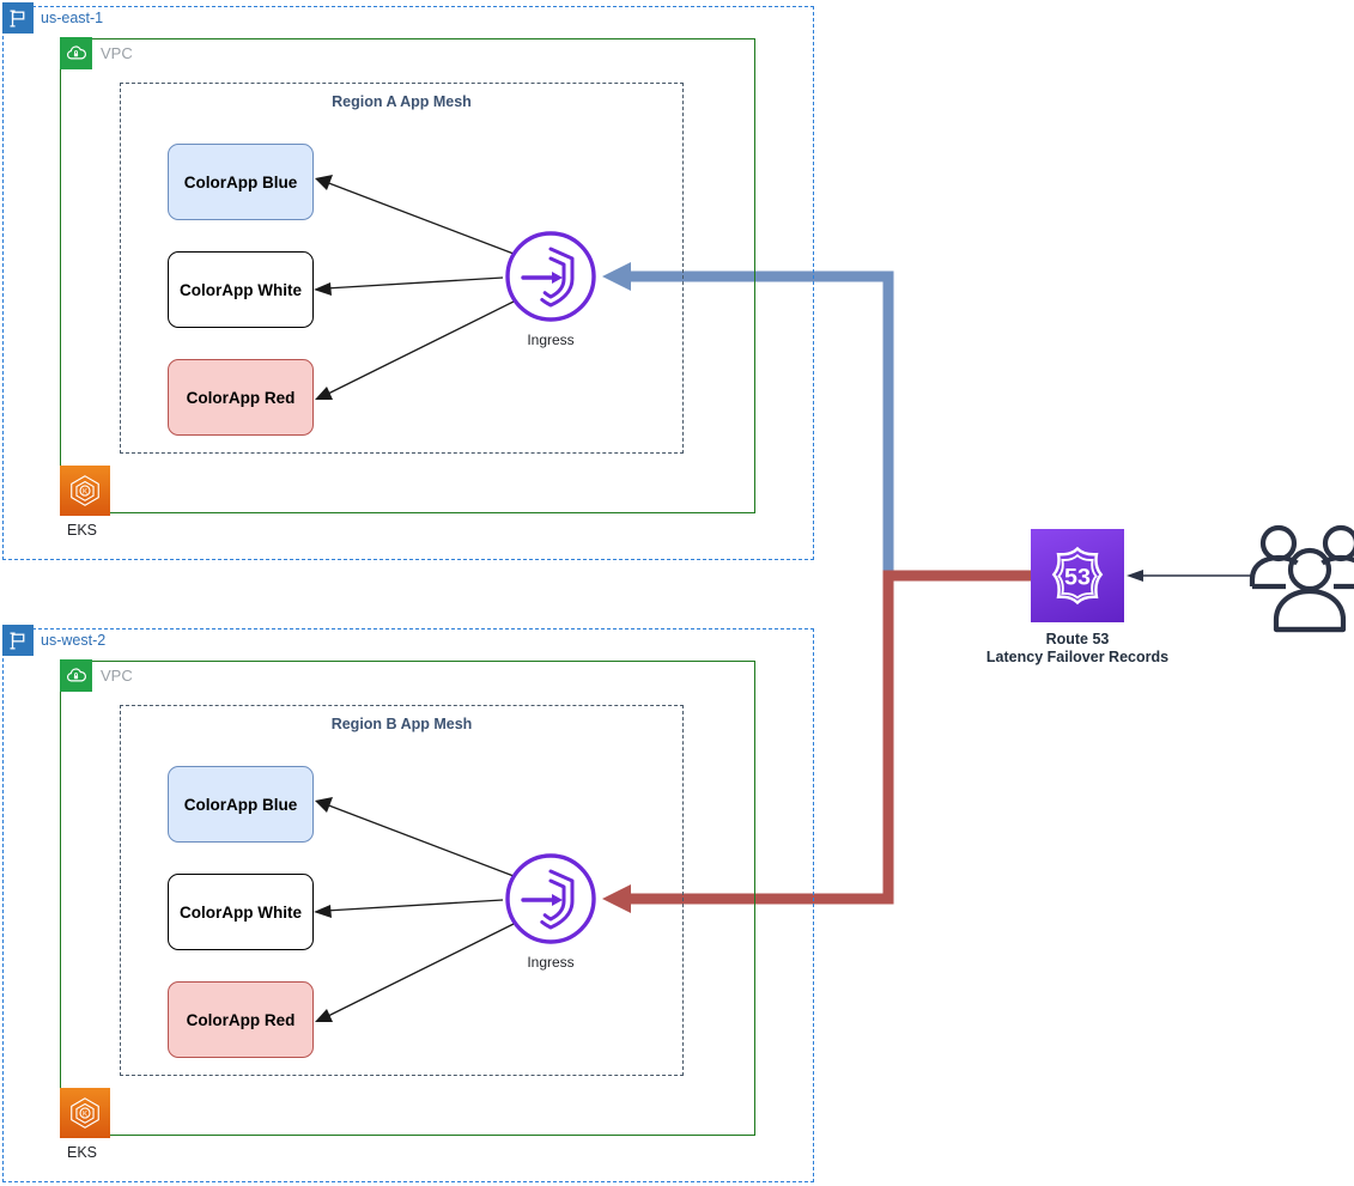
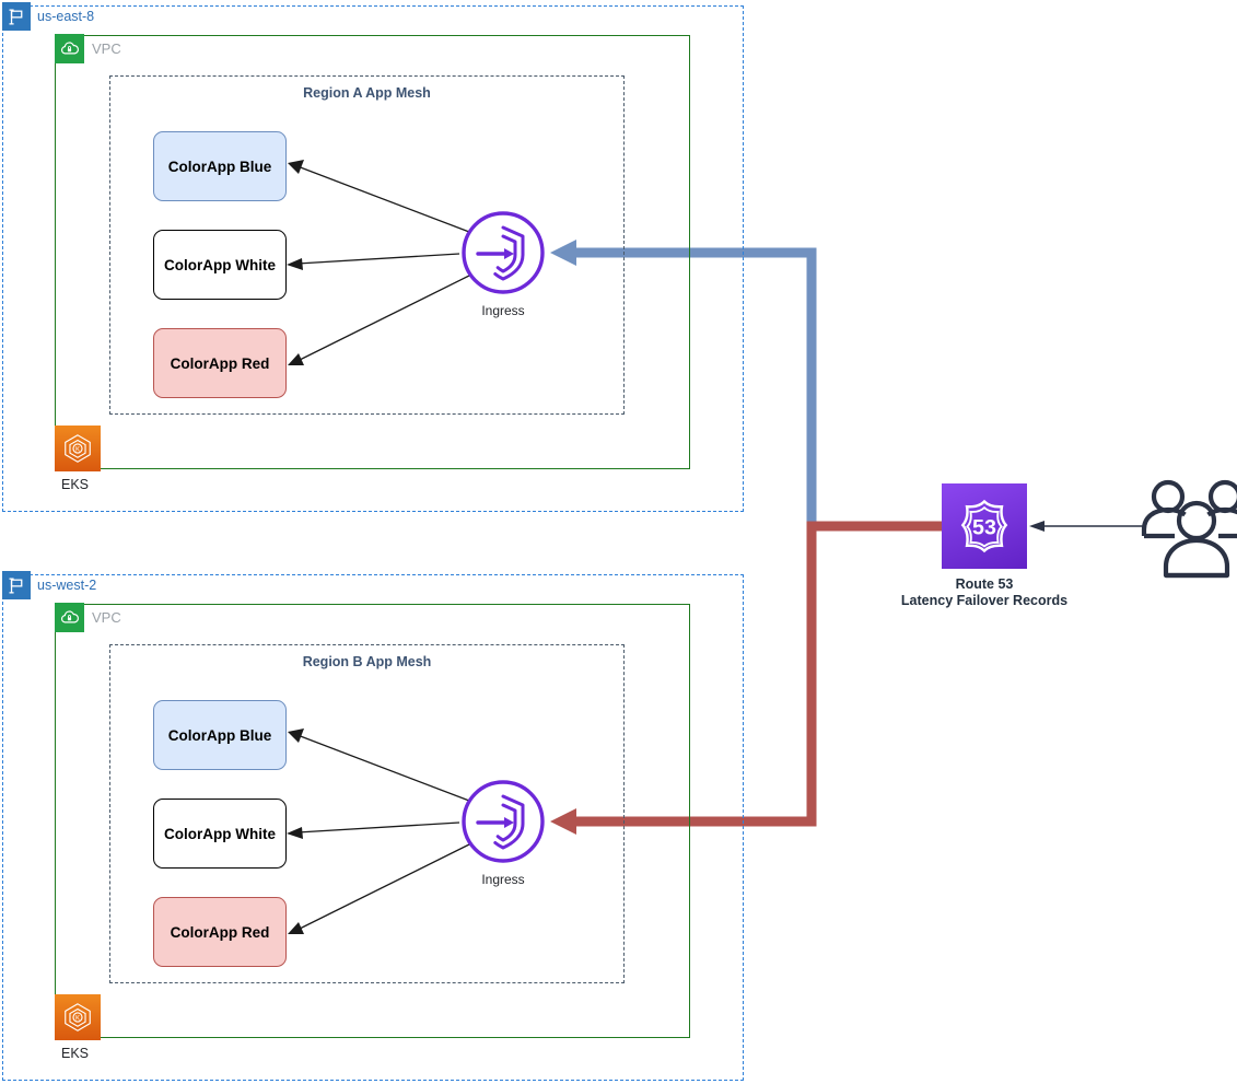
- us-east-1
+ us-east-8
  VPC
  Region A App Mesh
  ColorApp Blue
  ColorApp White
  ColorApp Red
  Ingress
  EKS
  us-west-2
  VPC
  Region B App Mesh
  ColorApp Blue
  ColorApp White
  ColorApp Red
  Ingress
  EKS
  53
  Route 53
  Latency Failover Records
